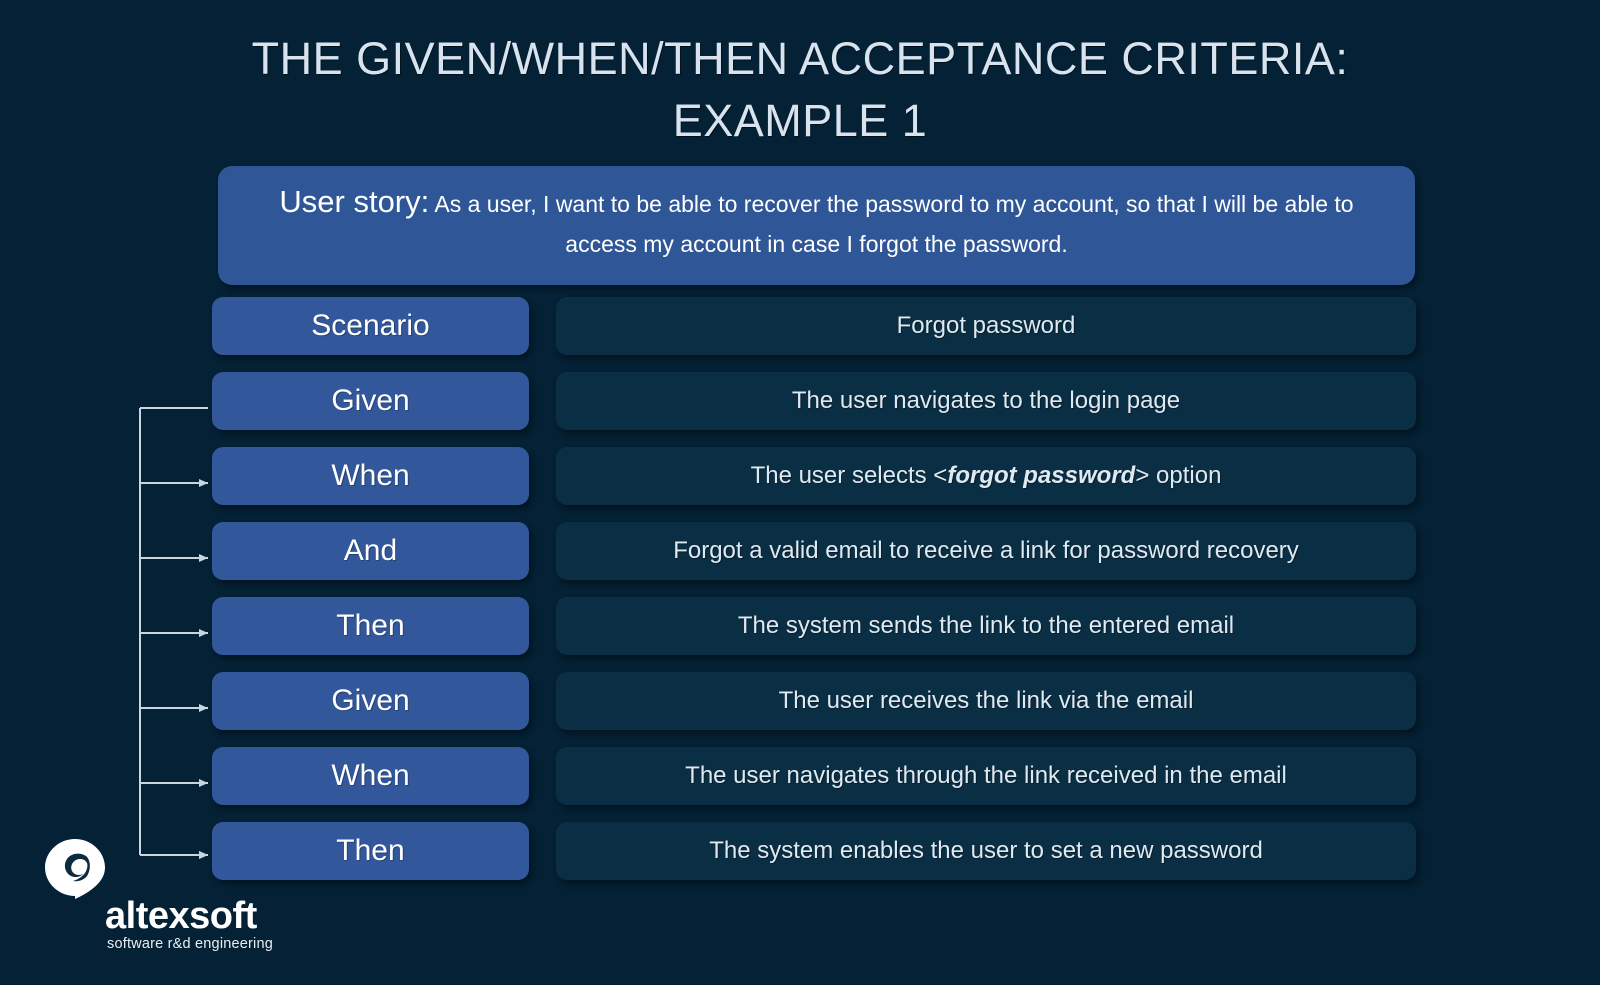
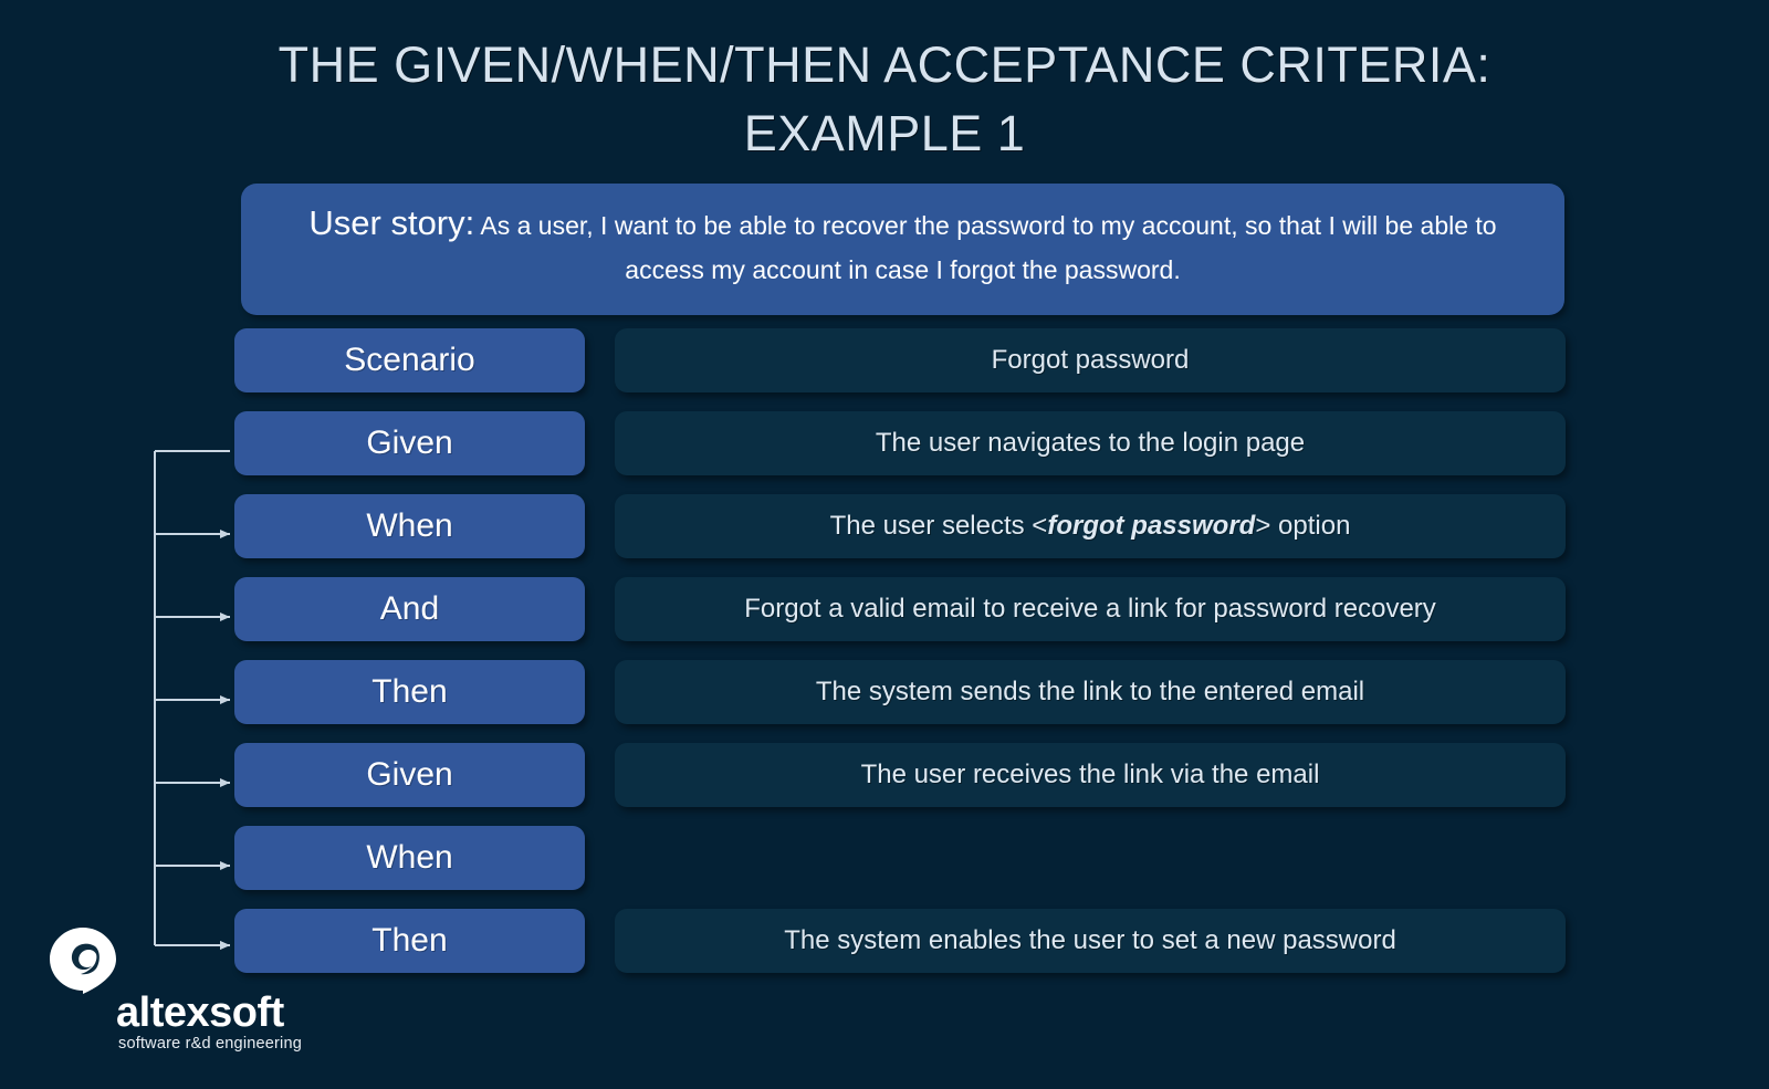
  THE GIVEN/WHEN/THEN ACCEPTANCE CRITERIA:
  EXAMPLE 1
  User story: As a user, I want to be able to recover the password to my account, so that I will be able to access my account in case I forgot the password.
  Scenario
  Forgot password
  Given
  The user navigates to the login page
  When
  The user selects <
  forgot password
  > option
  And
  Forgot a valid email to receive a link for password recovery
  Then
  The system sends the link to the entered email
  Given
  The user receives the link via the email
  When
- The user navigates through the link received in the email
  Then
  The system enables the user to set a new password
  altexsoft
  software r&d engineering
